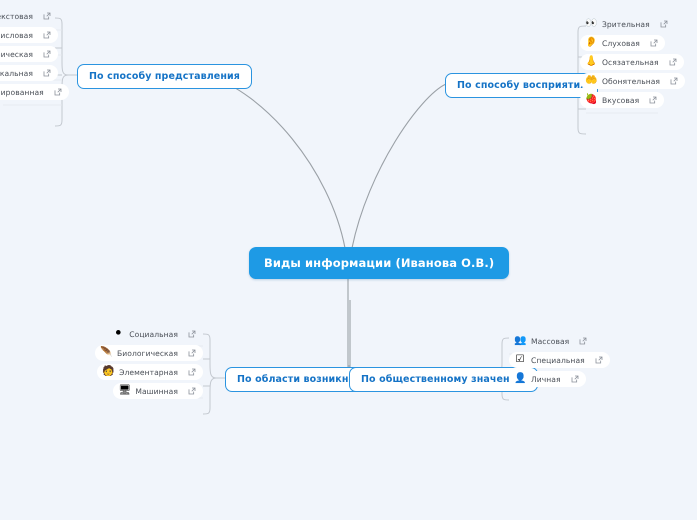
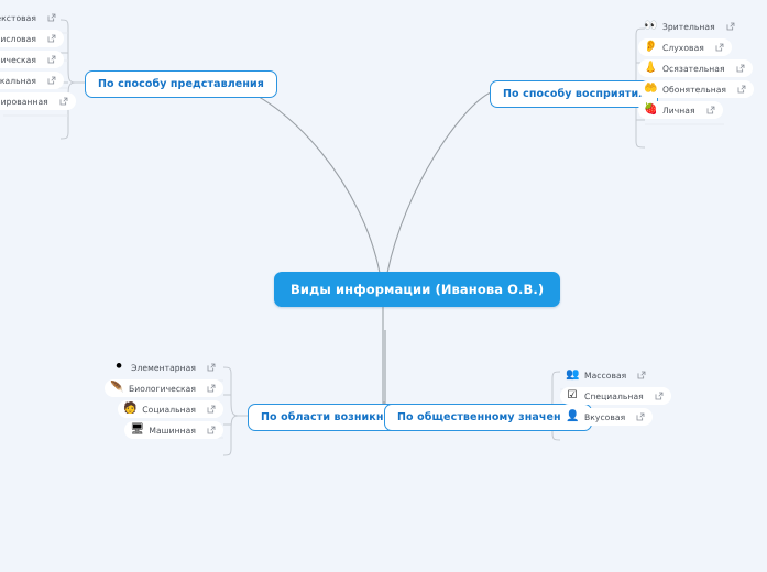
  Виды информации (Иванова О.В.)
  По способу представления
  кстовая
  исловая
  По способу восприяти
  👀
  Зрительная
  👂
  Слуховая
  👃
  Осязательная
  🤲
  Обонятельная
  🍓
- Вкусовая
+ Личная
  По области возникн
  ⚫
- Социальная
+ Элементарная
  🪶
  Биологическая
  🧑
- Элементарная
+ Социальная
  🖥
  Машинная
  По общественному значен
  👥
  Массовая
  ☑
  Специальная
  👤
- Личная
+ Вкусовая
